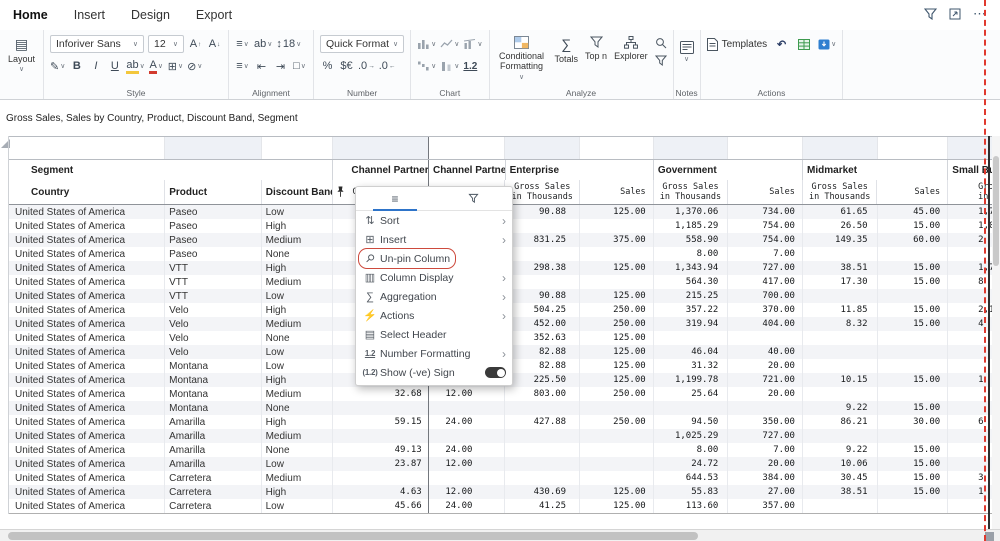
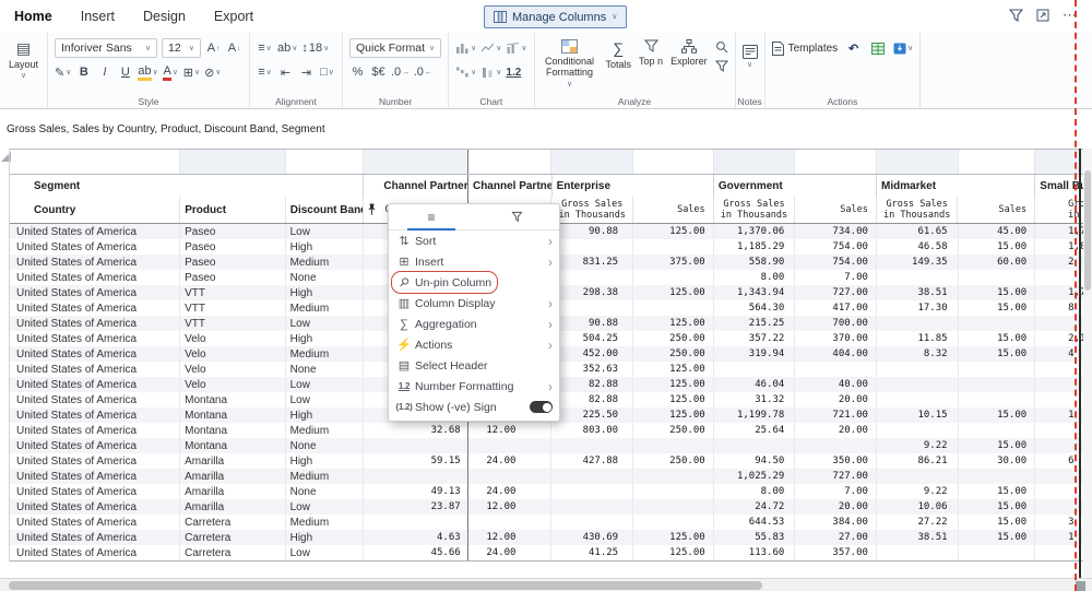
  Home
  Insert
  Design
  Export
+ Manage Columns
  ⋯
  ▤
  Layout
  Inforiver Sans
  12
  A
  A
  ✎
  B
  I
  U
  ab
  A
  ⊞
  ⊘
  Style
  ≡
  ab
  ↕
  18
  ≡
  ⇤
  ⇥
  □
  Alignment
  Quick Format
  %
  $€
  .0
  .0
  Number
  1.2
  Chart
  Conditional Formatting
  ∑
  Totals
  Top n
  Explorer
  Analyze
  Notes
  Templates
  ↶
  Actions
  Gross Sales, Sales by Country, Product, Discount Band, Segment
  Segment
  Channel Partner
  Channel Partne
  Enterprise
  Government
  Midmarket
  Country
  Product
  Discount Band
  Gross Sales
  in Thousands
  Sales
  Gross Sales
  in Thousands
  Sales
  Gross Sales
  in Thousands
  Sales
  Gro
  United States of America
  Paseo
  Low
  90.88
  125.00
  1,370.06
  734.00
  61.65
  45.00
  United States of America
  Paseo
  High
  1,185.29
  754.00
- 26.50
+ 46.58
  15.00
  United States of America
  Paseo
  Medium
  831.25
  375.00
  558.90
  754.00
  149.35
  60.00
  2
  United States of America
  Paseo
  None
  8.00
  7.00
  United States of America
  VTT
  High
  298.38
  125.00
  1,343.94
  727.00
  38.51
  15.00
  United States of America
  VTT
  Medium
  564.30
  417.00
  17.30
  15.00
  8
  United States of America
  VTT
  Low
  90.88
  125.00
  215.25
  700.00
  United States of America
  Velo
  High
  504.25
  250.00
  357.22
  370.00
  11.85
  15.00
  United States of America
  Velo
  Medium
  452.00
  250.00
  319.94
  404.00
  8.32
  15.00
  4
  United States of America
  Velo
  None
  352.63
  125.00
  United States of America
  Velo
  Low
  82.88
  125.00
  46.04
  40.00
  United States of America
  Montana
  Low
  82.88
  125.00
  31.32
  20.00
  United States of America
  Montana
  High
  225.50
  125.00
  1,199.78
  721.00
  10.15
  15.00
  1
  United States of America
  Montana
  Medium
  32.68
  12.00
  803.00
  250.00
  25.64
  20.00
  United States of America
  Montana
  None
  9.22
  15.00
  United States of America
  Amarilla
  High
  59.15
  24.00
  427.88
  250.00
  94.50
  350.00
  86.21
  30.00
  6
  United States of America
  Amarilla
  Medium
  1,025.29
  727.00
  United States of America
  Amarilla
  None
  49.13
  24.00
  8.00
  7.00
  9.22
  15.00
  United States of America
  Amarilla
  Low
  23.87
  12.00
  24.72
  20.00
  10.06
  15.00
  United States of America
  Carretera
  Medium
  644.53
  384.00
- 30.45
+ 27.22
  15.00
  3
  United States of America
  Carretera
  High
  4.63
  12.00
  430.69
  125.00
  55.83
  27.00
  38.51
  15.00
  1
  United States of America
  Carretera
  Low
  45.66
  24.00
  41.25
  125.00
  113.60
  357.00
  ≡
  ⇅
  Sort
  ›
  ⊞
  Insert
  ›
  Un-pin Column
  ▥
  Column Display
  ›
  ∑
  Aggregation
  ›
  ⚡
  Actions
  ›
  ▤
  Select Header
  1.2
  Number Formatting
  ›
  (1.2)
  Show (-ve) Sign
